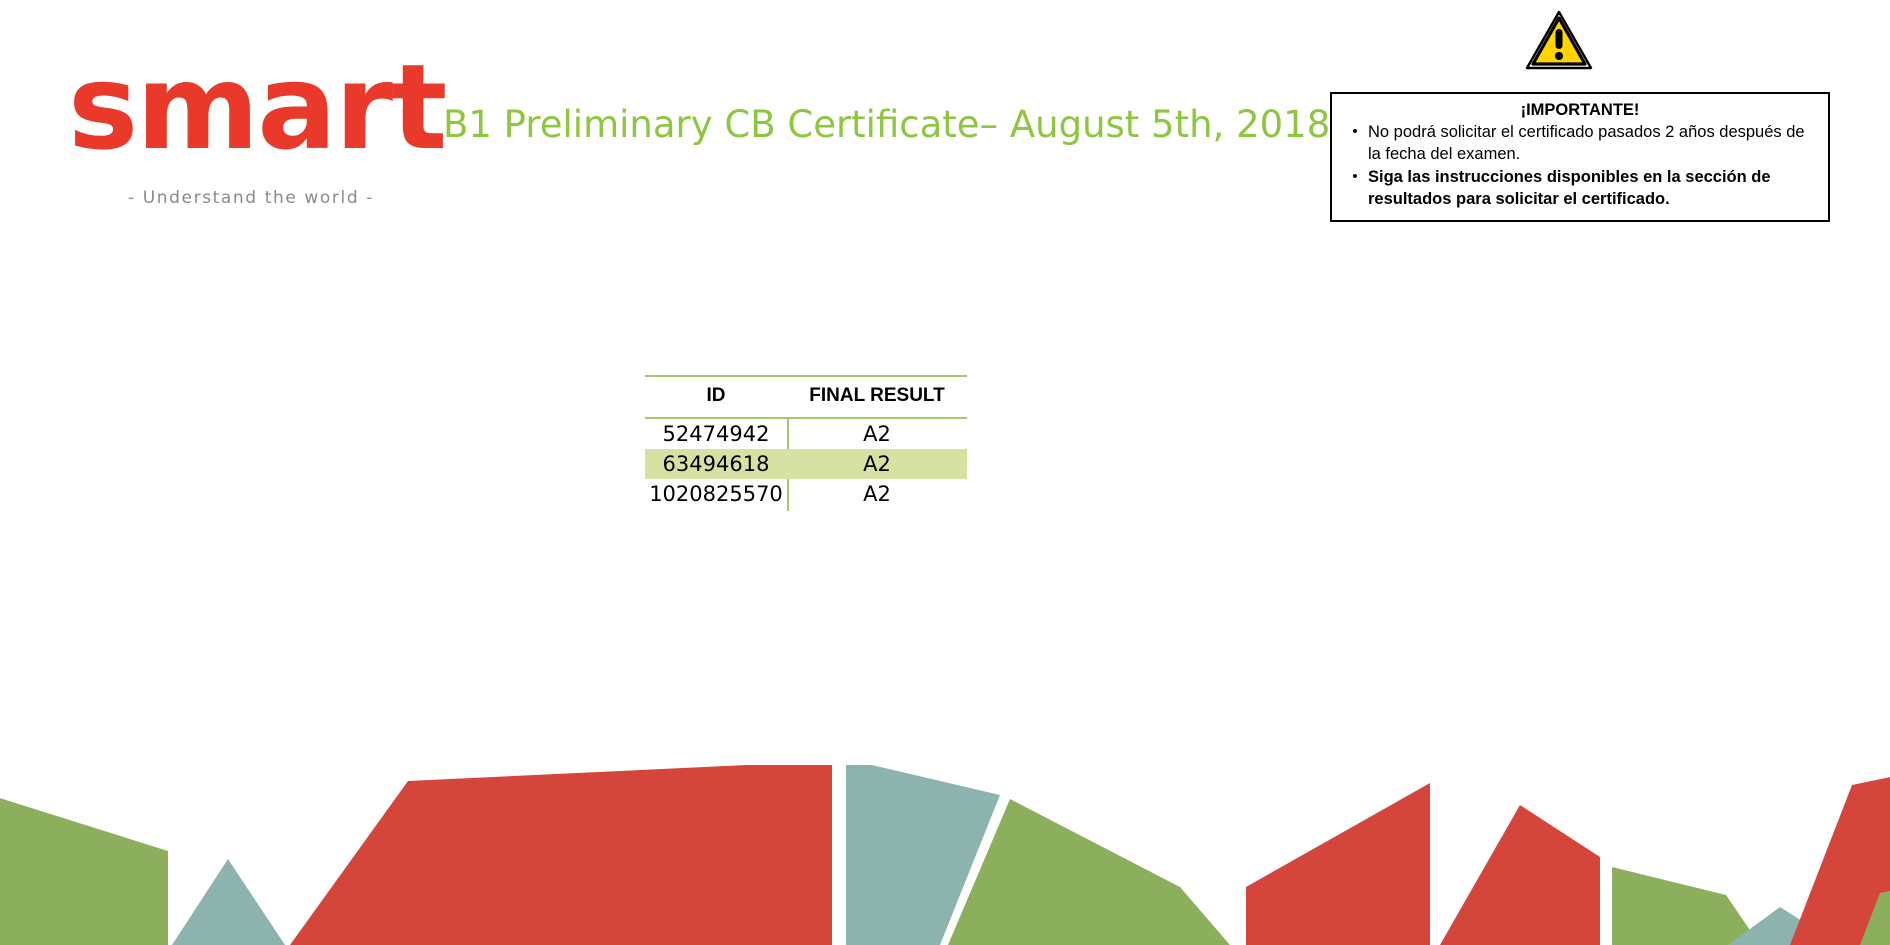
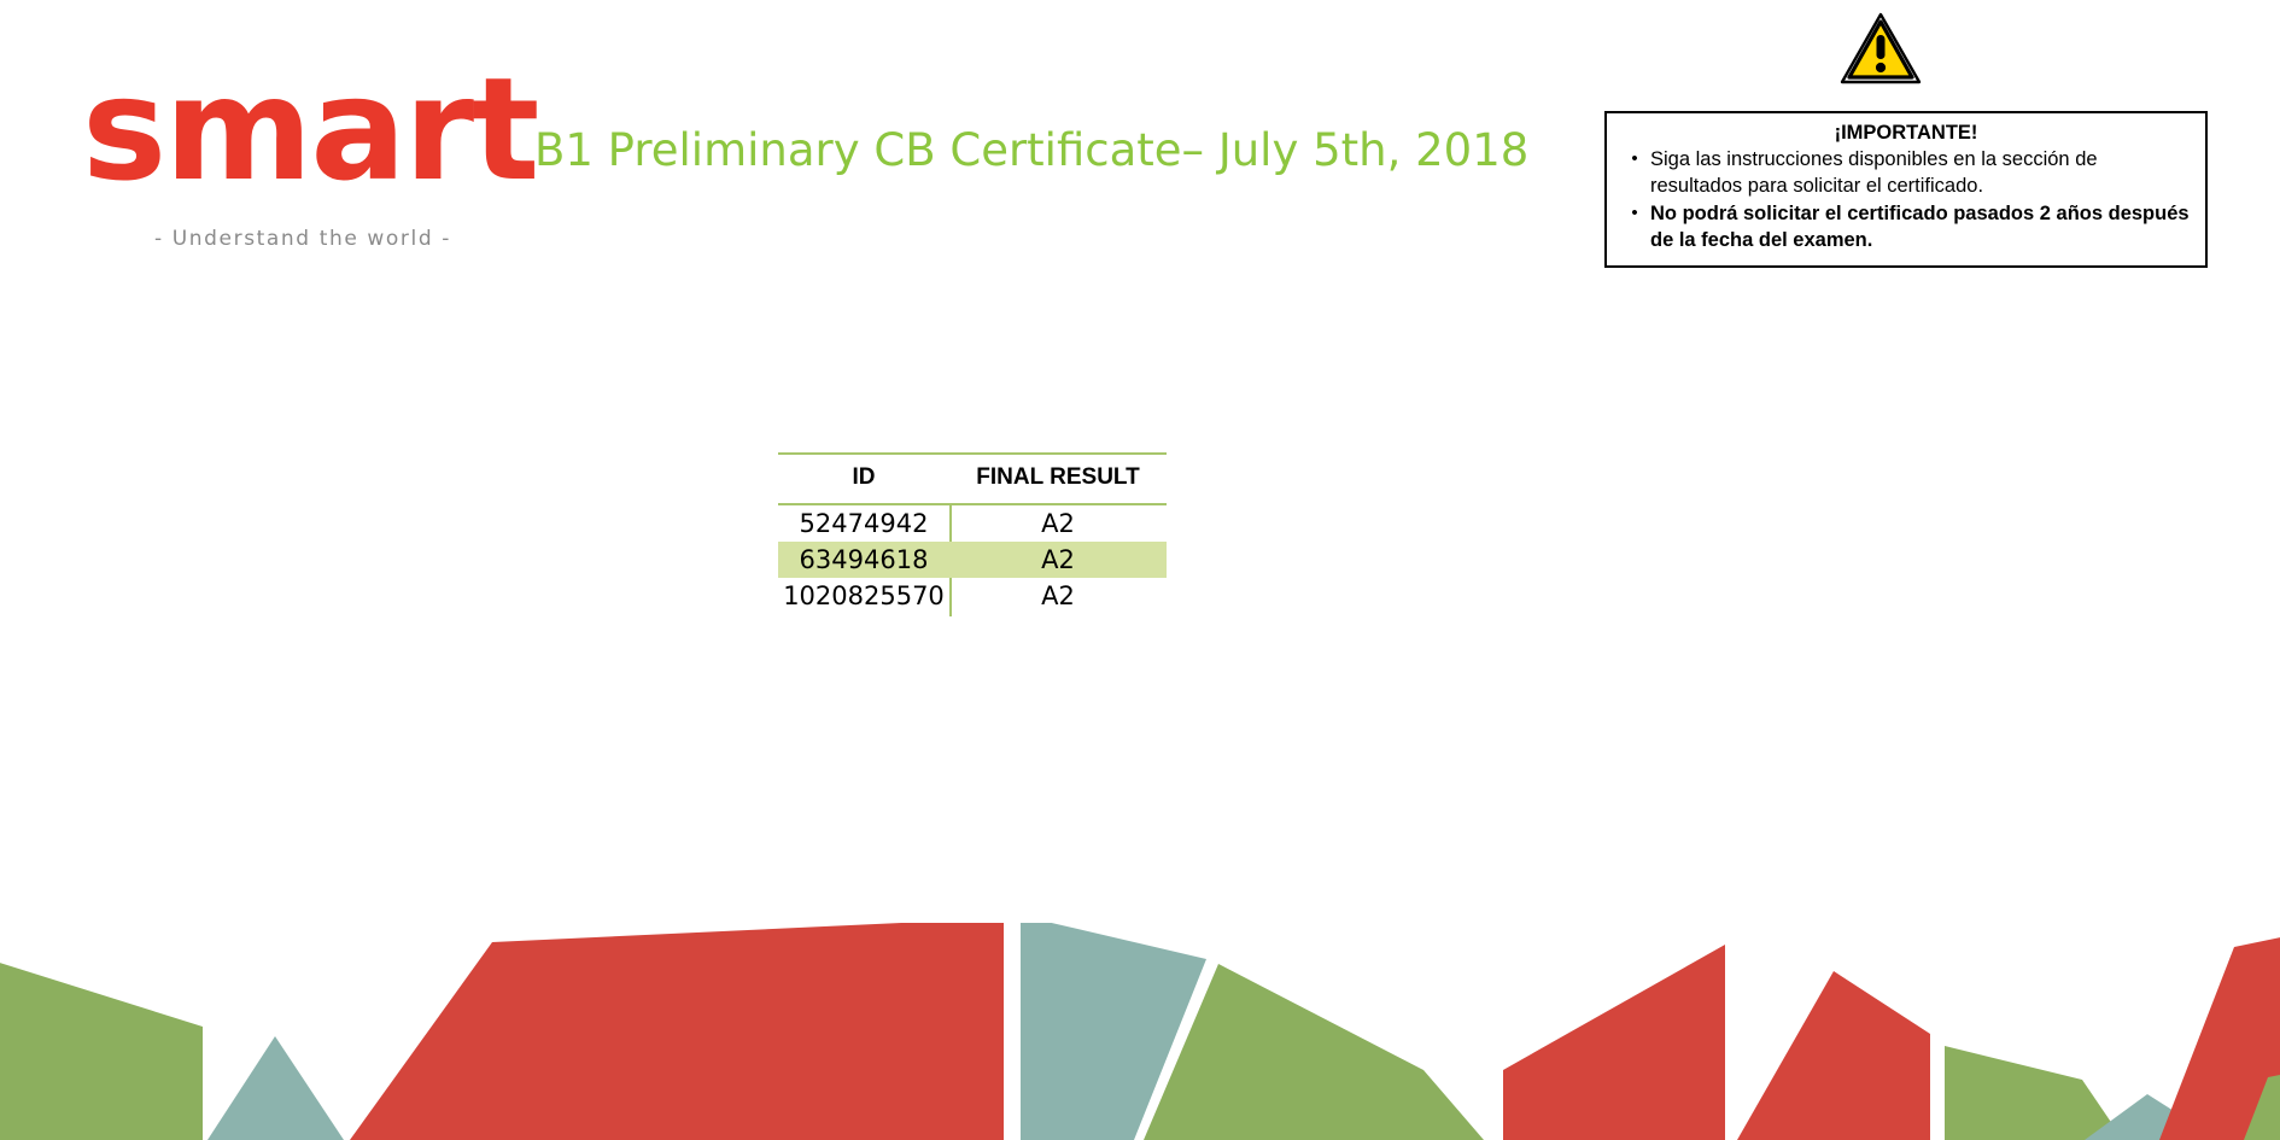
  smart
  - Understand the world -
- B1 Preliminary CB Certificate– August 5th, 2018
+ B1 Preliminary CB Certificate– July 5th, 2018
  ¡IMPORTANTE!
  •
- No podrá solicitar el certificado pasados 2 años después de la fecha del examen.
+ Siga las instrucciones disponibles en la sección de resultados para solicitar el certificado.
  •
- Siga las instrucciones disponibles en la sección de resultados para solicitar el certificado.
+ No podrá solicitar el certificado pasados 2 años después de la fecha del examen.
  ID
  FINAL RESULT
  52474942
  A2
  63494618
  A2
  1020825570
  A2
